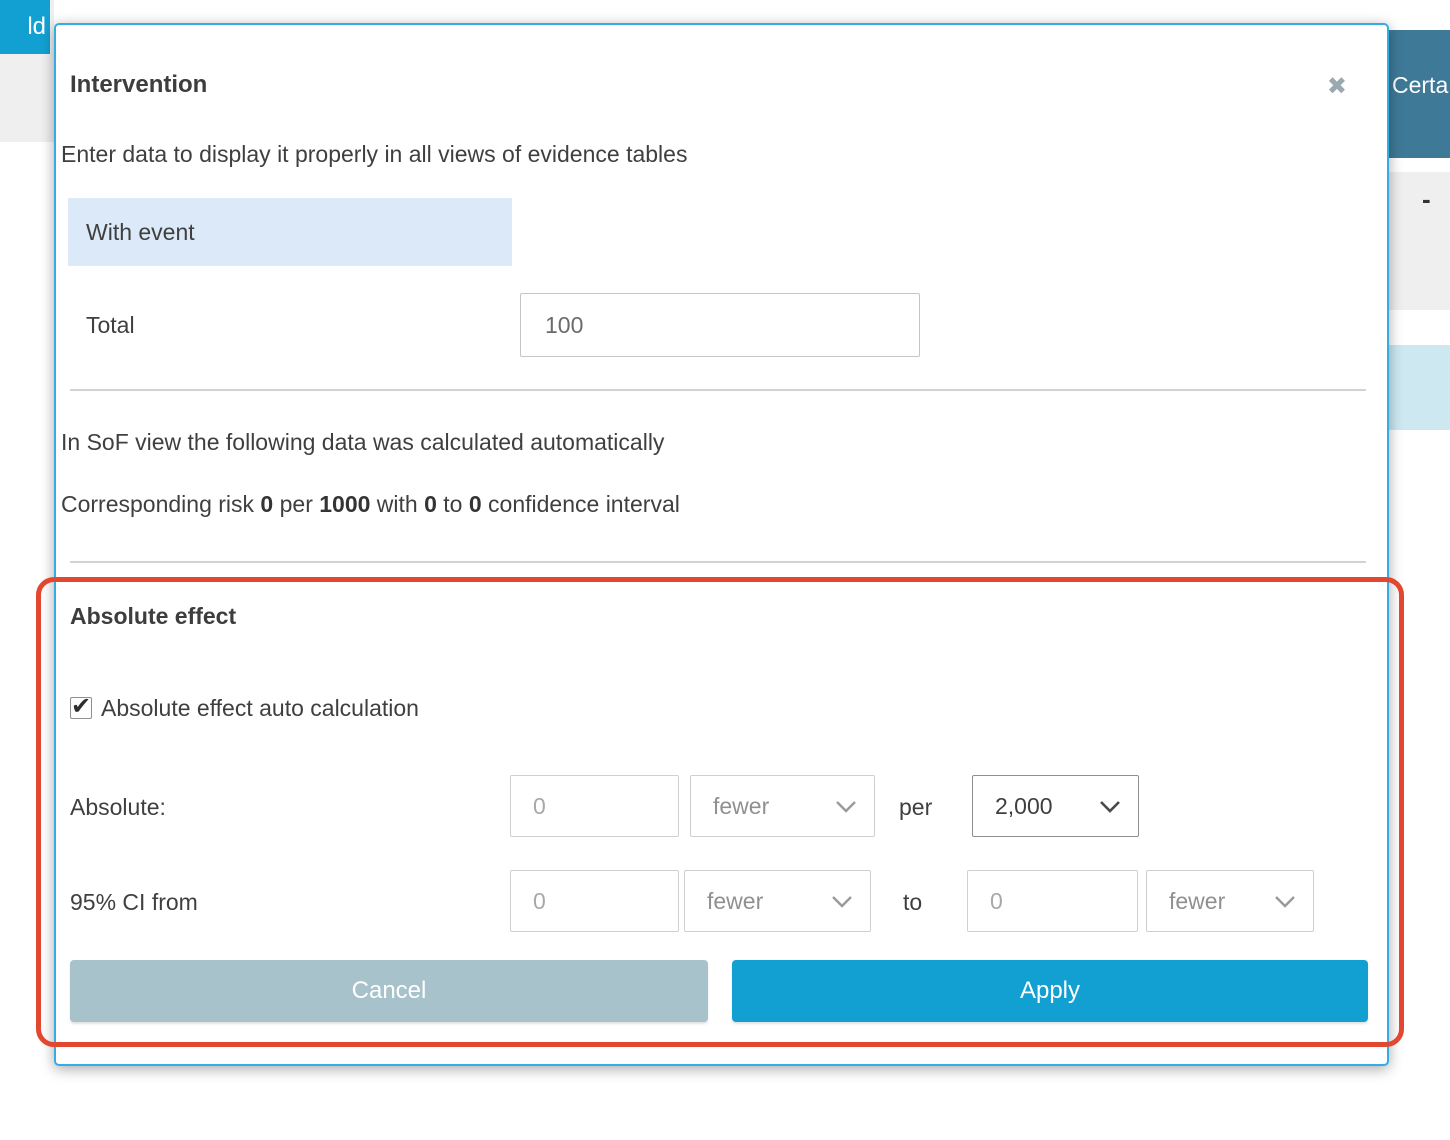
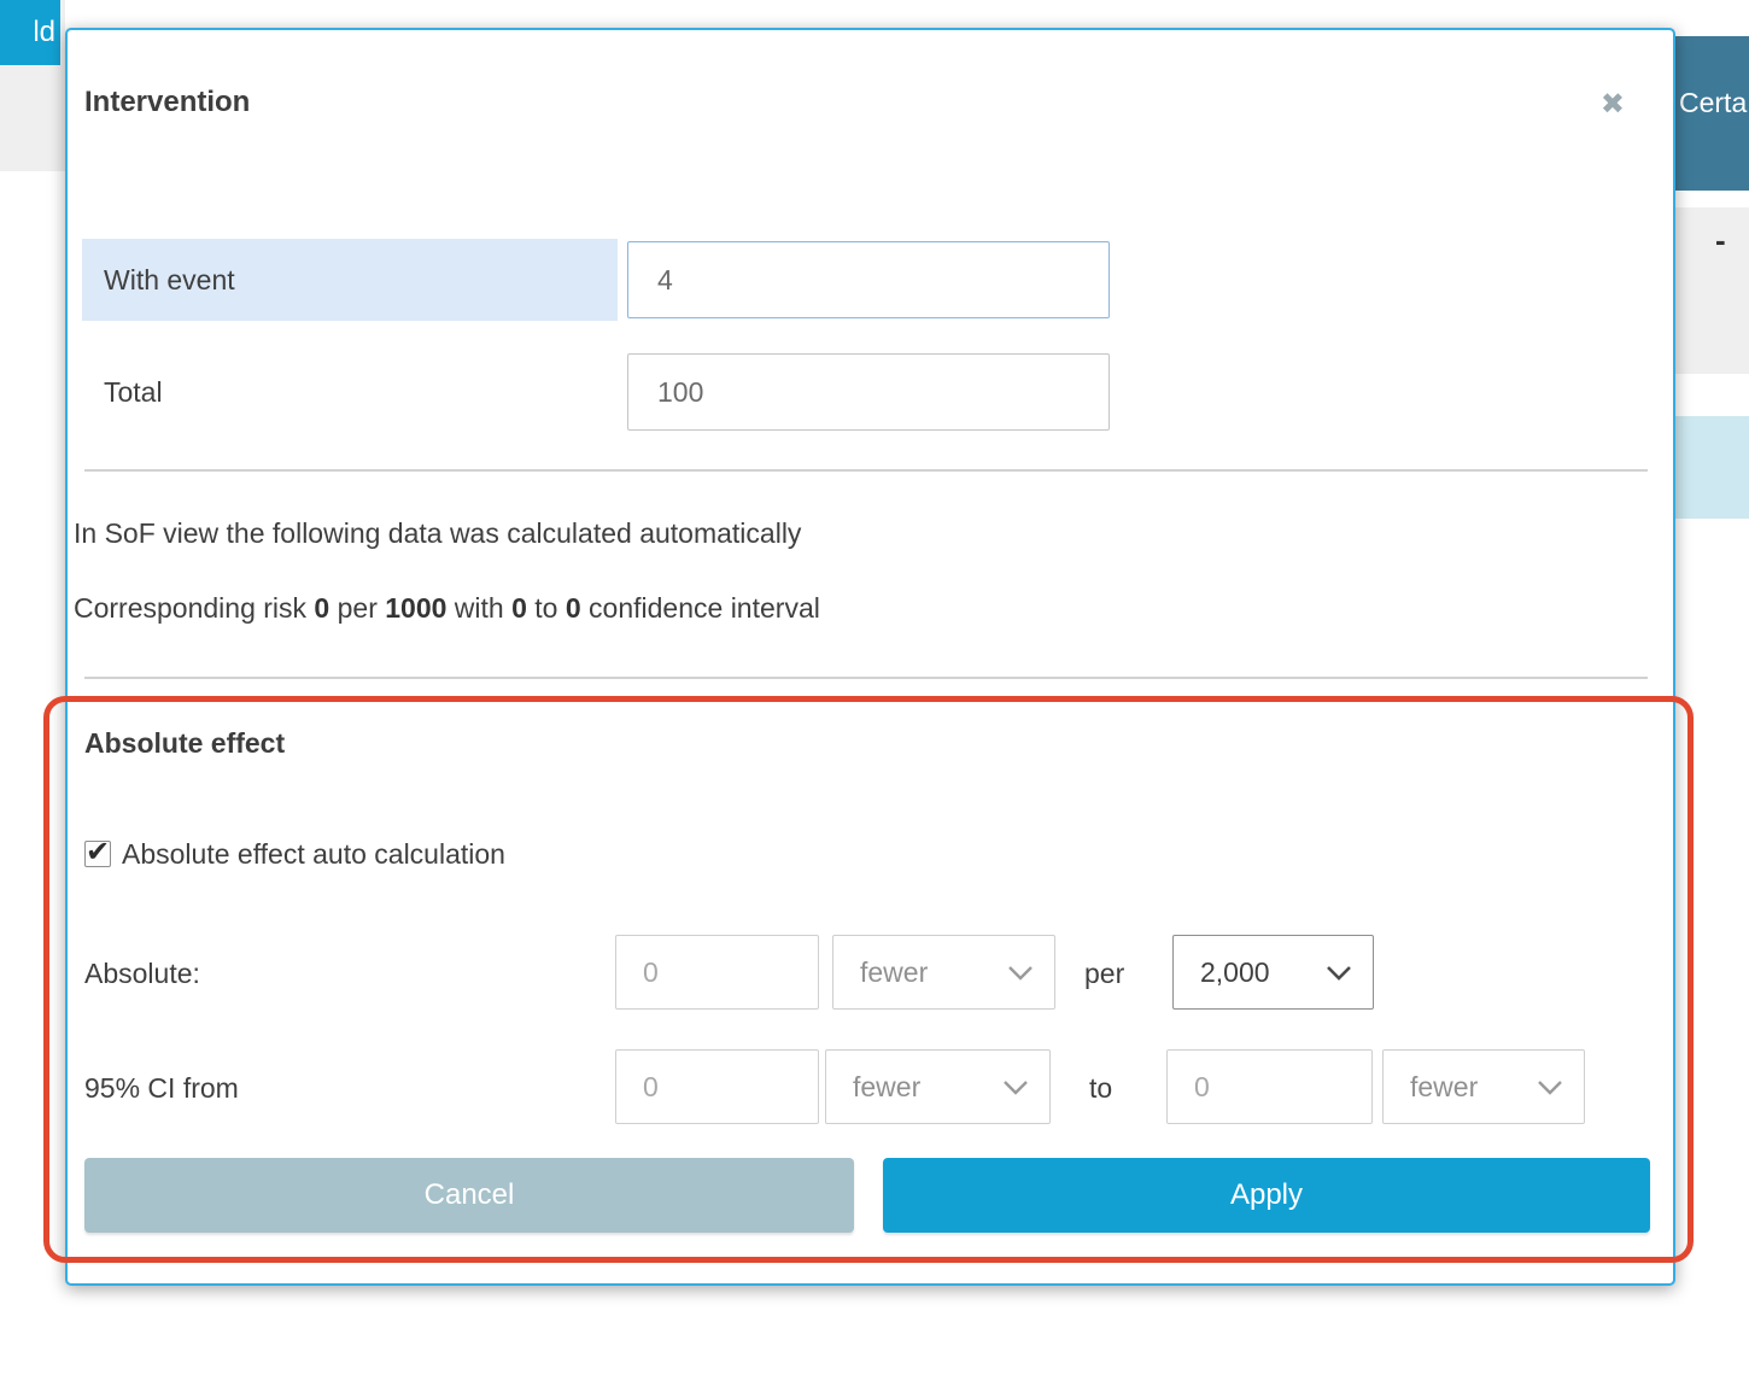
  ld
  Certa
  -
  Intervention
  ✖
- Enter data to display it properly in all views of evidence tables
  With event
+ 4
  Total
  100
  In SoF view the following data was calculated automatically
  Corresponding risk 0 per 1000 with 0 to 0 confidence interval
  Absolute effect
  ✔
  Absolute effect auto calculation
  Absolute:
  0
  fewer
  per
  2,000
  95% CI from
  0
  fewer
  to
  0
  fewer
  Cancel
  Apply
